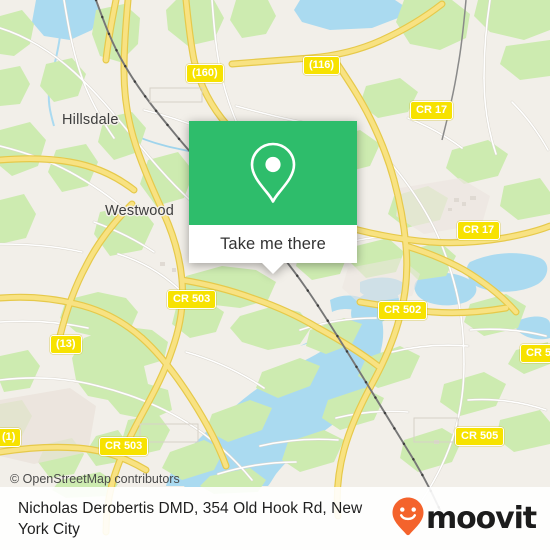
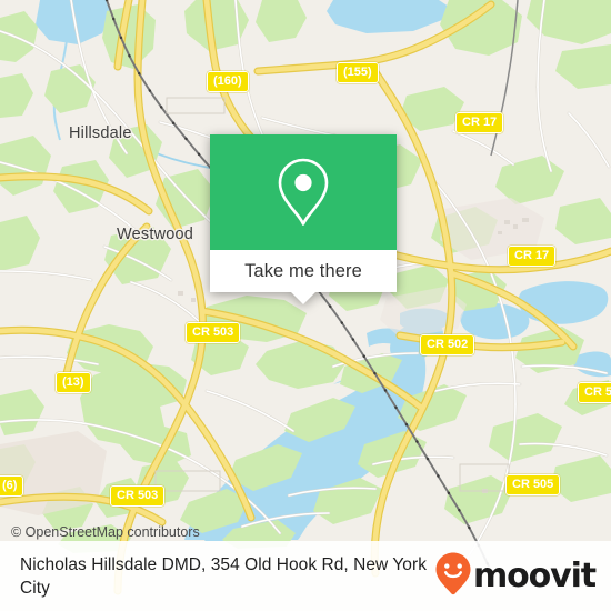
  Hillsdale
  Westwood
  (160)
- (116)
+ (155)
  CR 17
  CR 17
  CR 503
  CR 502
  (13)
  CR 5
- (1)
+ (6)
  CR 503
  CR 505
  Take me there
  © OpenStreetMap contributors
- Nicholas Derobertis DMD, 354 Old Hook Rd, New York City
+ Nicholas Hillsdale DMD, 354 Old Hook Rd, New York City
  moovit
